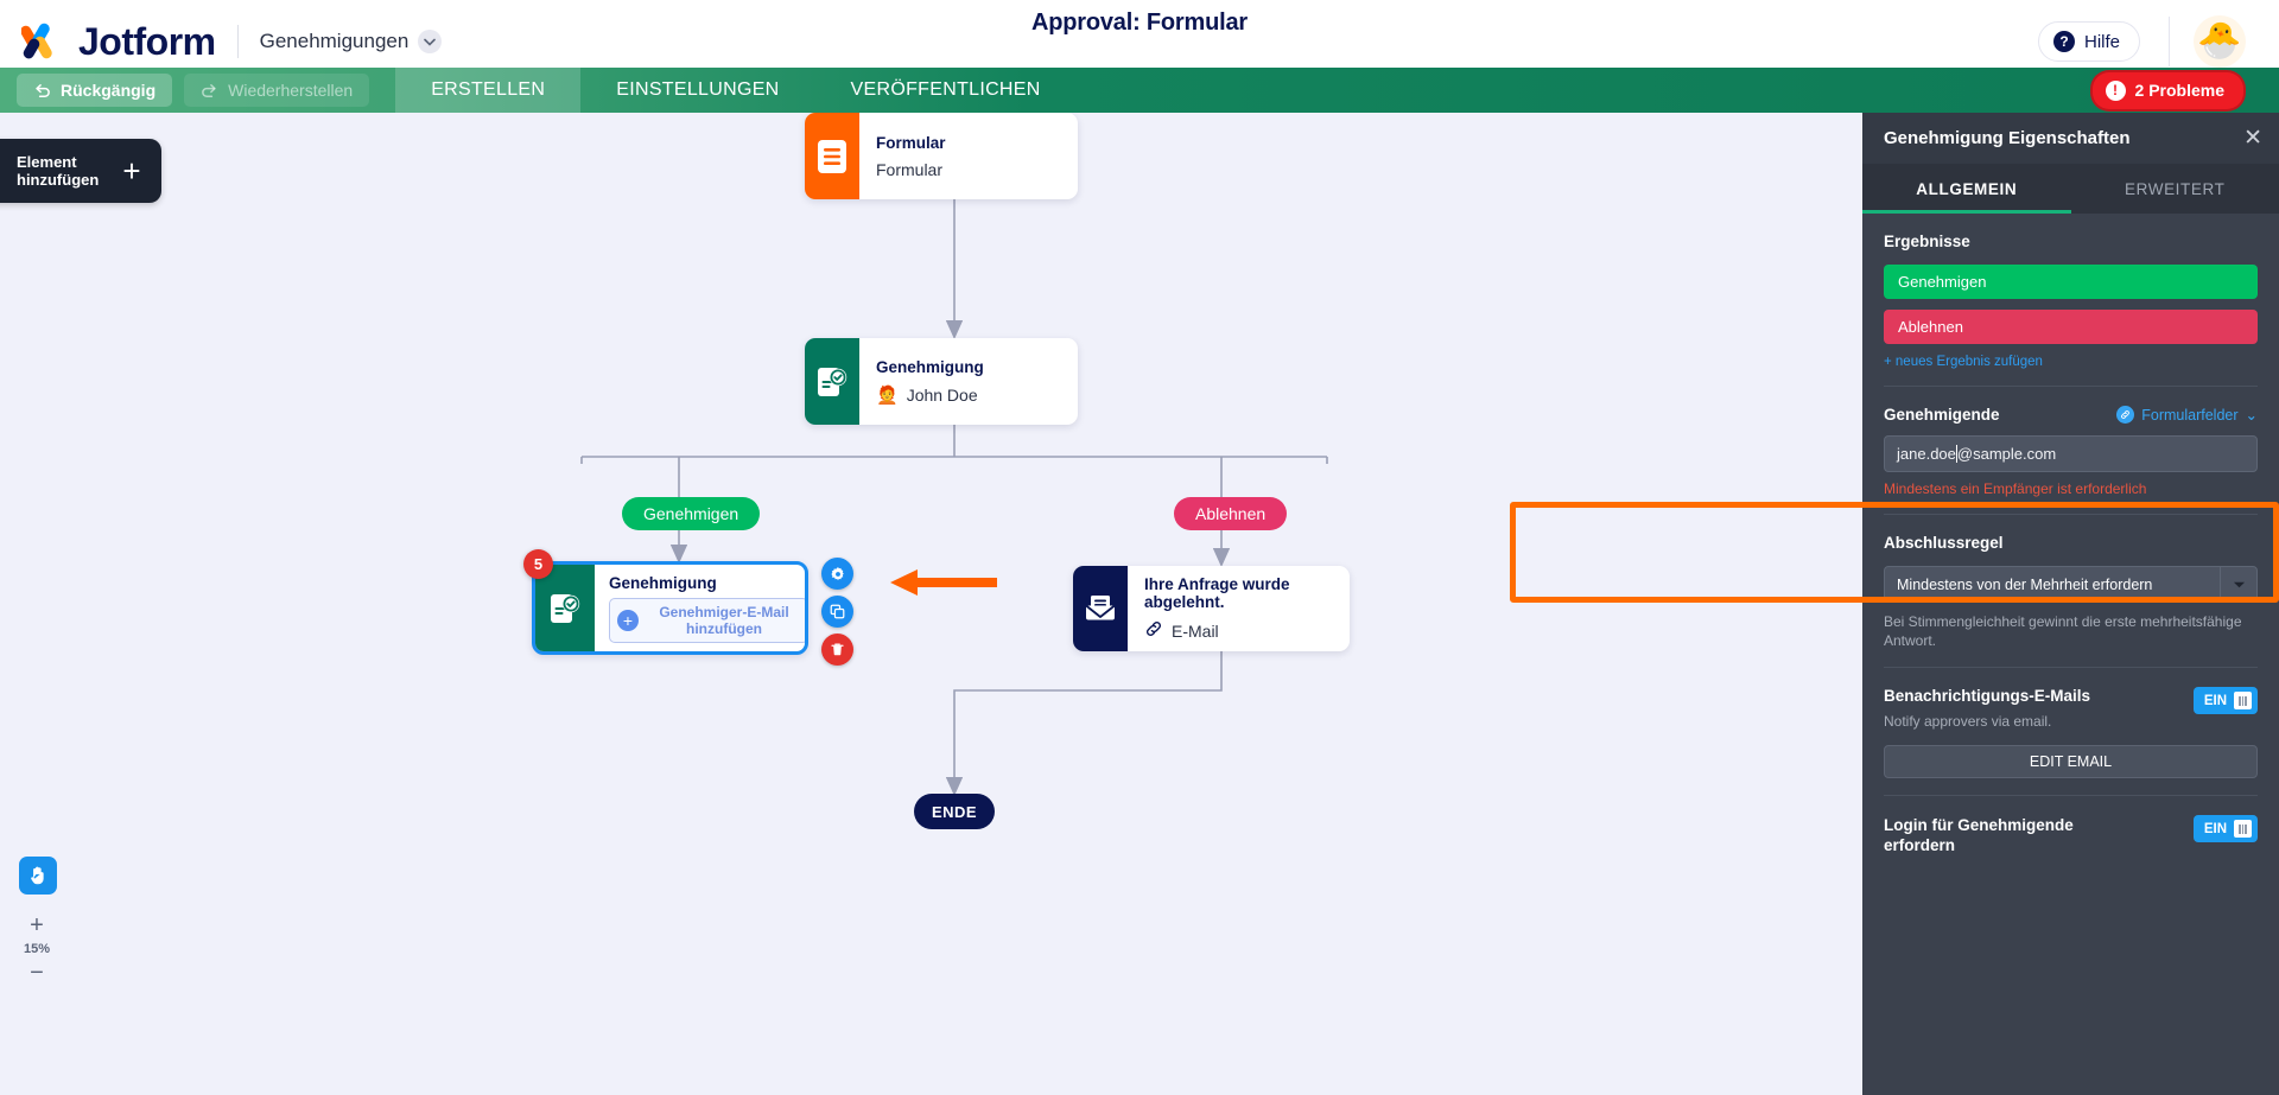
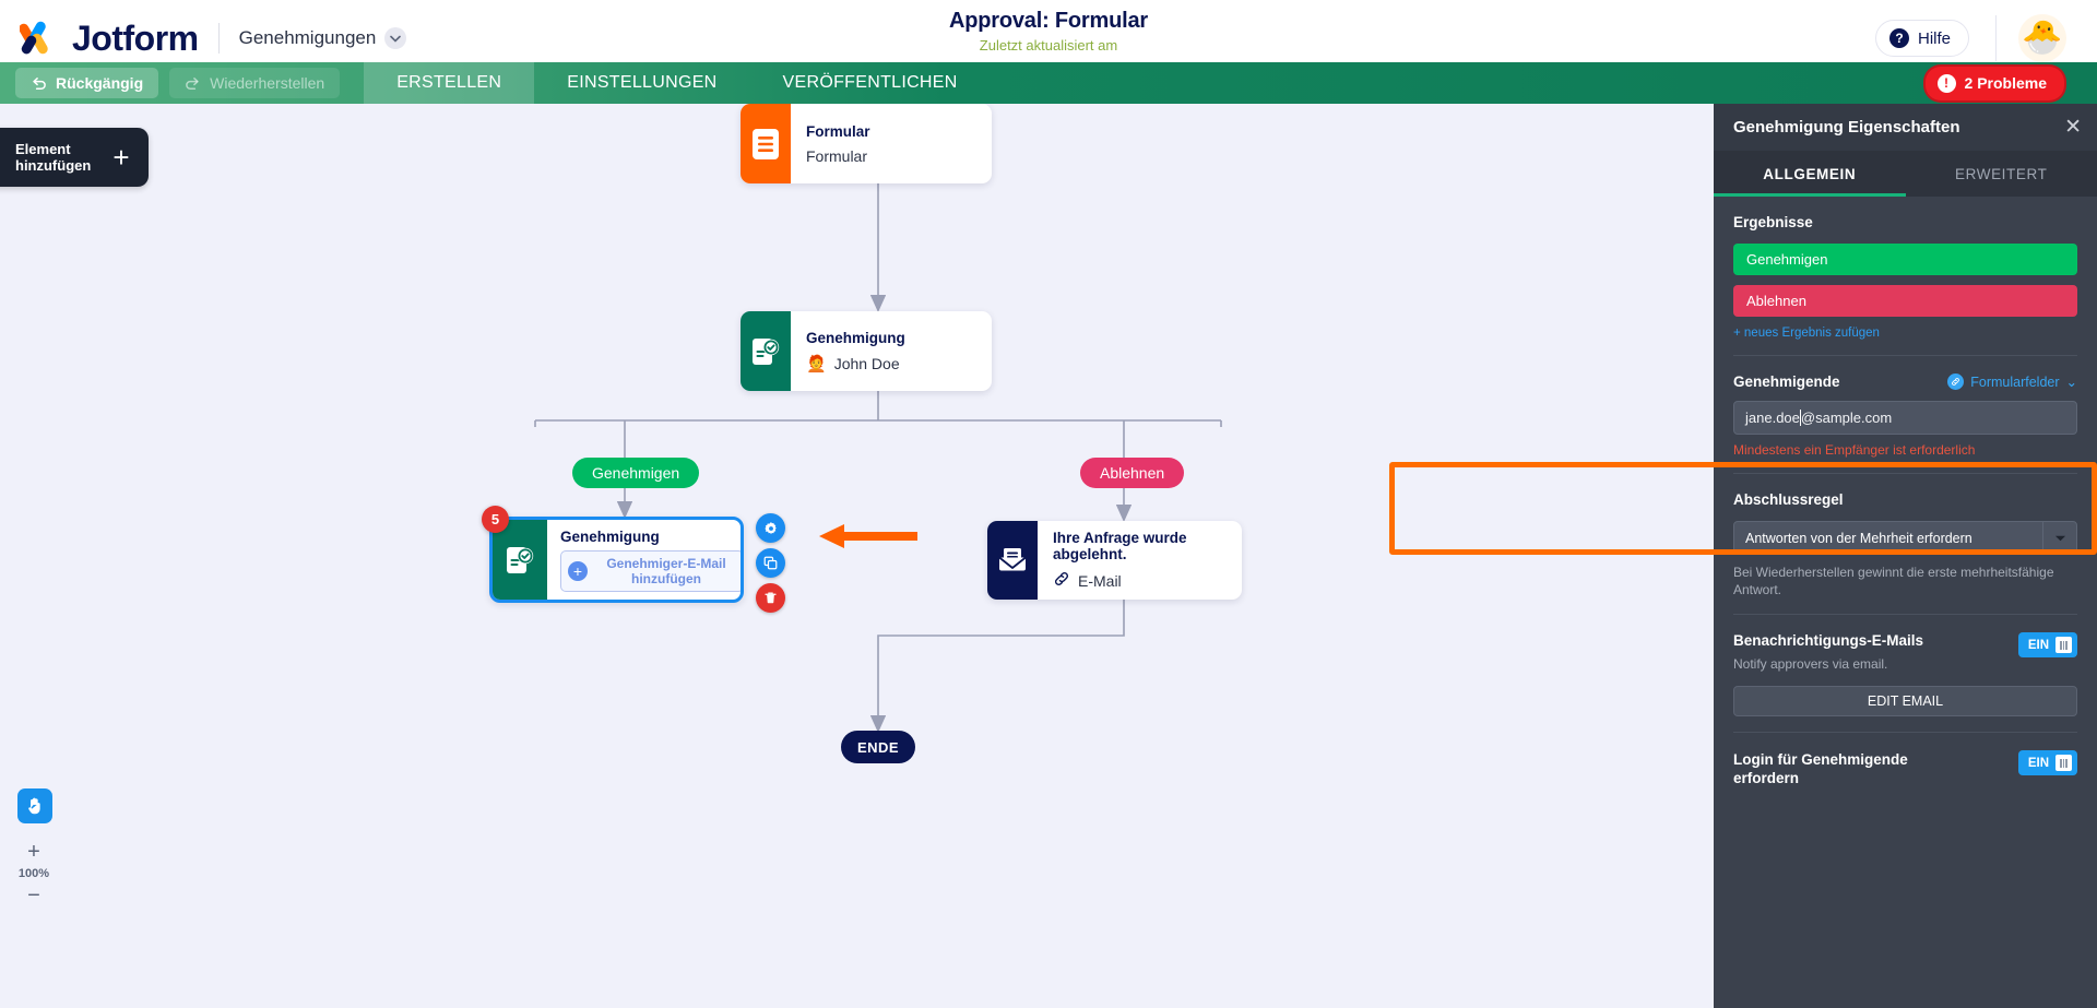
  Jotform
  Genehmigungen
  Approval: Formular
+ Zuletzt aktualisiert am
  ?
  Hilfe
  🐣
  Rückgängig
  Wiederherstellen
  ERSTELLEN
  EINSTELLUNGEN
  VERÖFFENTLICHEN
  !
  2 Probleme
  Element hinzufügen
  +
  +
- 15%
+ 100%
  −
  Formular
  Formular
  Genehmigung
  🧑‍🦰
  John Doe
  Genehmigen
  Ablehnen
  5
  Genehmigung
  +
  Genehmiger-E-Mail hinzufügen
  Ihre Anfrage wurde abgelehnt.
  E-Mail
  ENDE
  Genehmigung Eigenschaften
  ✕
  ALLGEMEIN
  ERWEITERT
  Ergebnisse
  Genehmigen
  Ablehnen
  + neues Ergebnis zufügen
  Genehmigende
  Formularfelder
  ⌄
  jane.doe
  @sample.com
  Mindestens ein Empfänger ist erforderlich
  Abschlussregel
- Mindestens von der Mehrheit erfordern
+ Antworten von der Mehrheit erfordern
- Bei Stimmengleichheit gewinnt die erste mehrheitsfähige Antwort.
+ Bei Wiederherstellen gewinnt die erste mehrheitsfähige Antwort.
  Benachrichtigungs-E-Mails
  Notify approvers via email.
  EIN
  EDIT EMAIL
  Login für Genehmigende
  erfordern
  EIN
